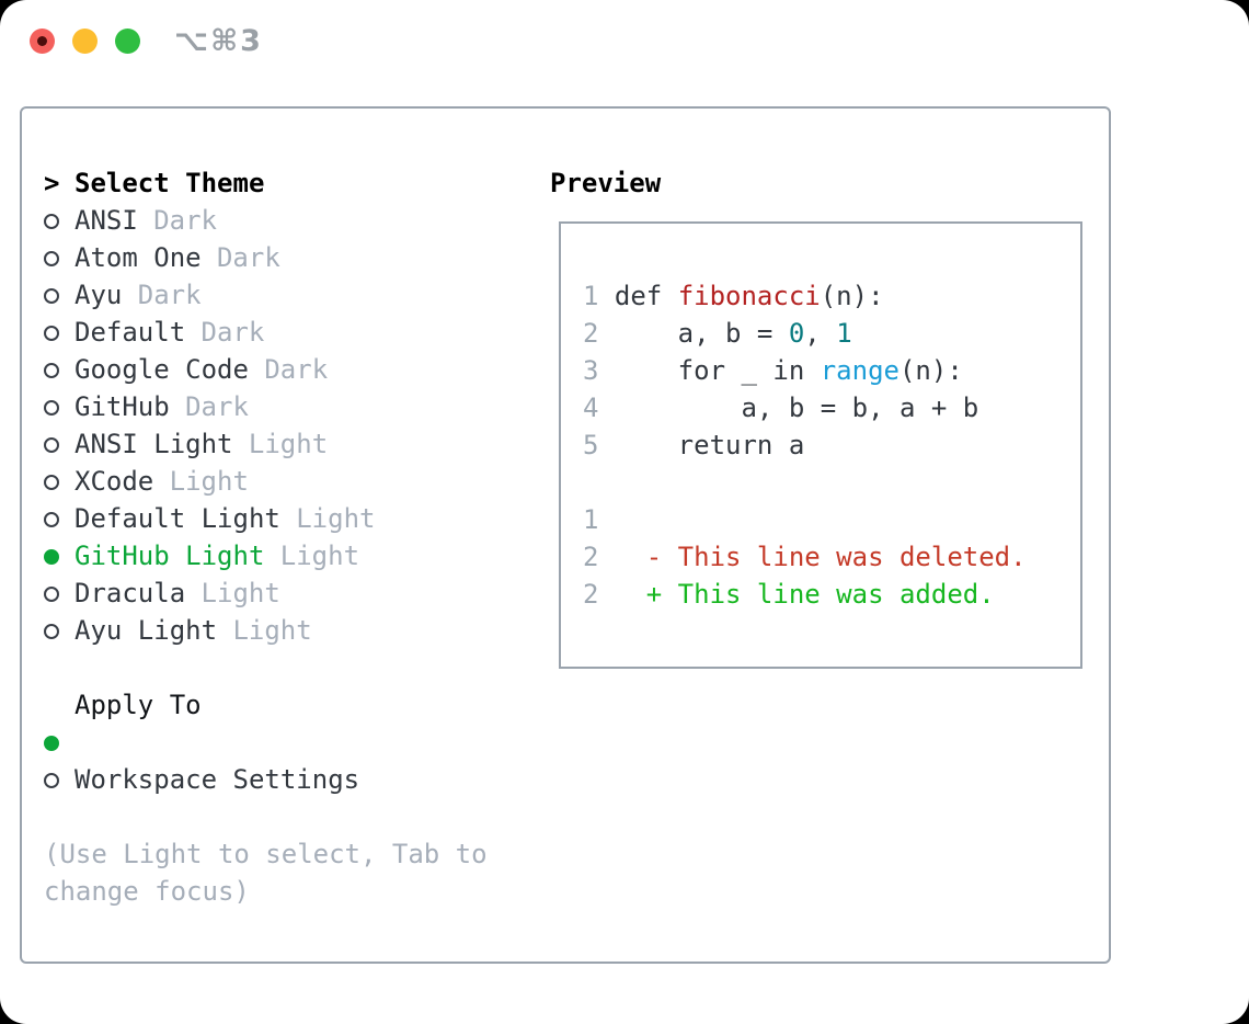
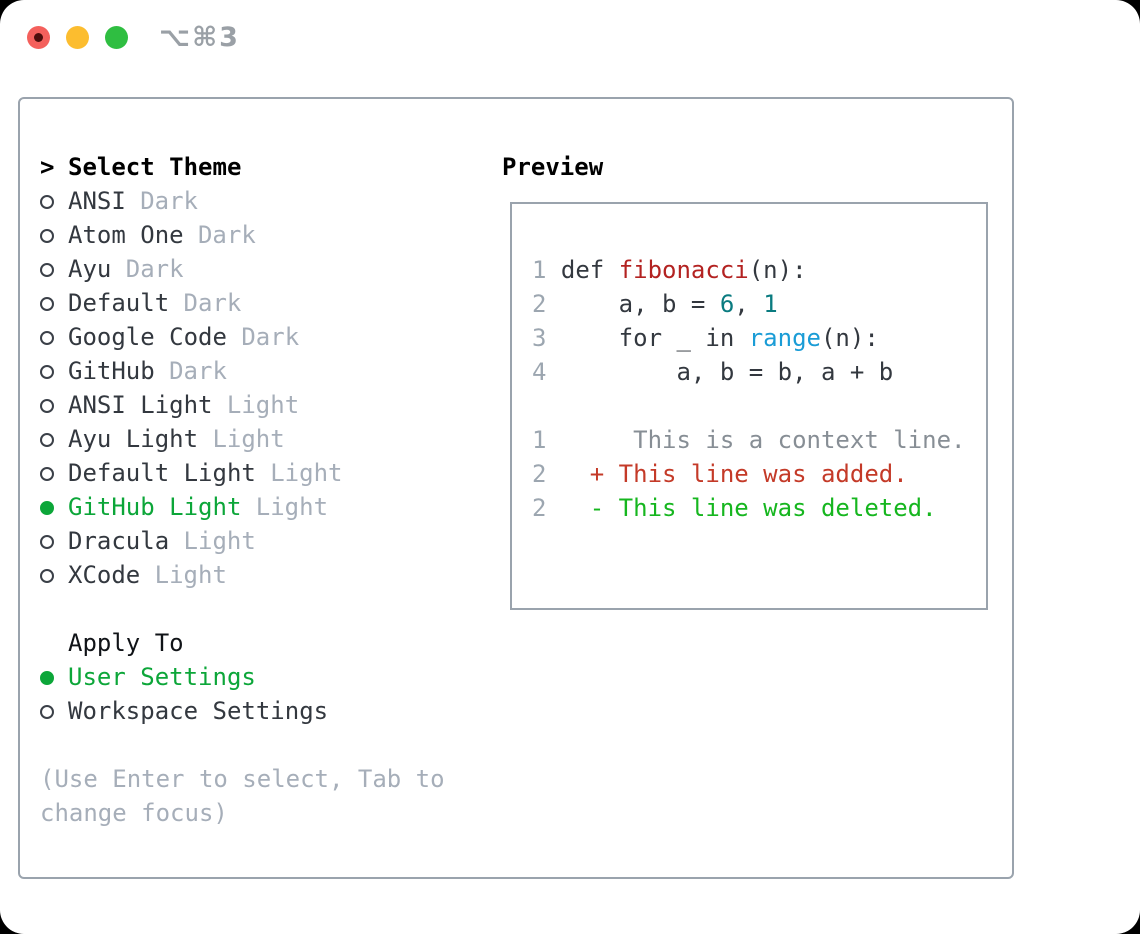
  ⌥⌘3
  >
  Select Theme
  ANSI
  Dark
  Atom One
  Dark
  Ayu
  Dark
  Default
  Dark
  Google Code
  Dark
  GitHub
  Dark
  ANSI Light
  Light
- XCode
+ Ayu Light
  Light
  Default Light
  Light
  GitHub Light
  Light
  Dracula
  Light
- Ayu Light
+ XCode
  Light
  Apply To
+ User Settings
  Workspace Settings
- (Use Light to select, Tab to
+ (Use Enter to select, Tab to
  change focus)
  Preview
  1
  def
  fibonacci
  (n):
  2
  a, b =
- 0
+ 6
  ,
  1
  3
  for _ in
  range
  (n):
  4
  a, b = b, a + b
- 5
- return a
  1
+ This is a context line.
  2
- - This line was deleted.
+ + This line was added.
  2
- + This line was added.
+ - This line was deleted.
